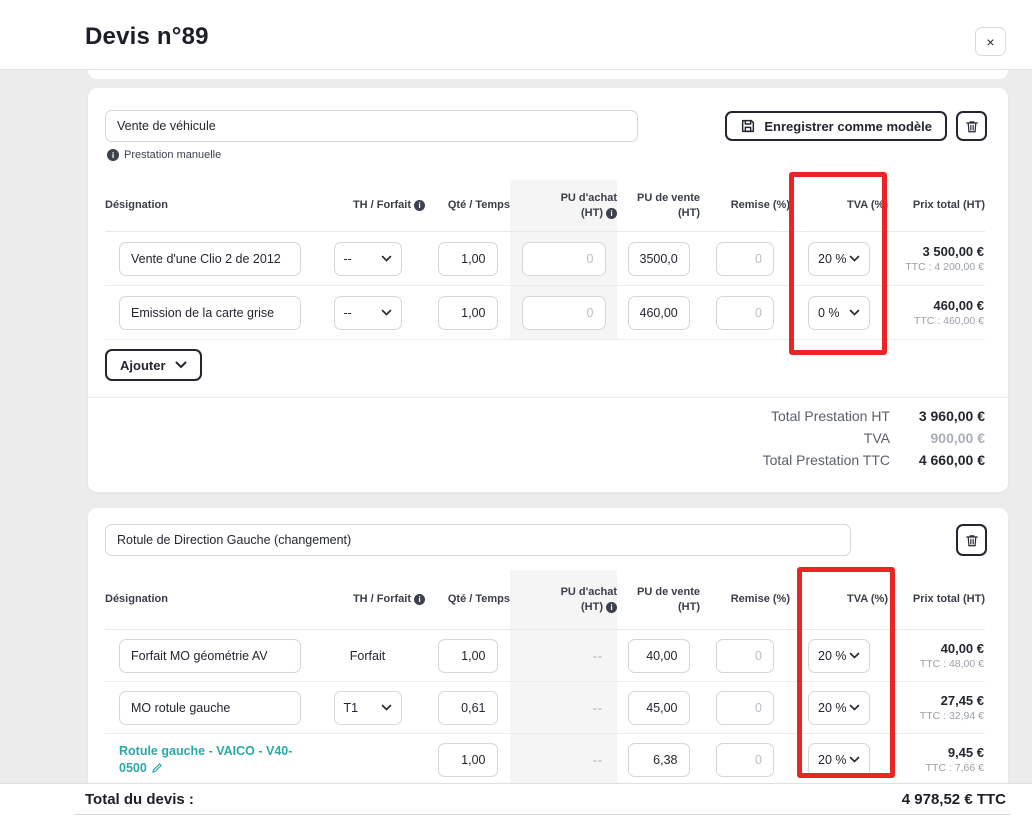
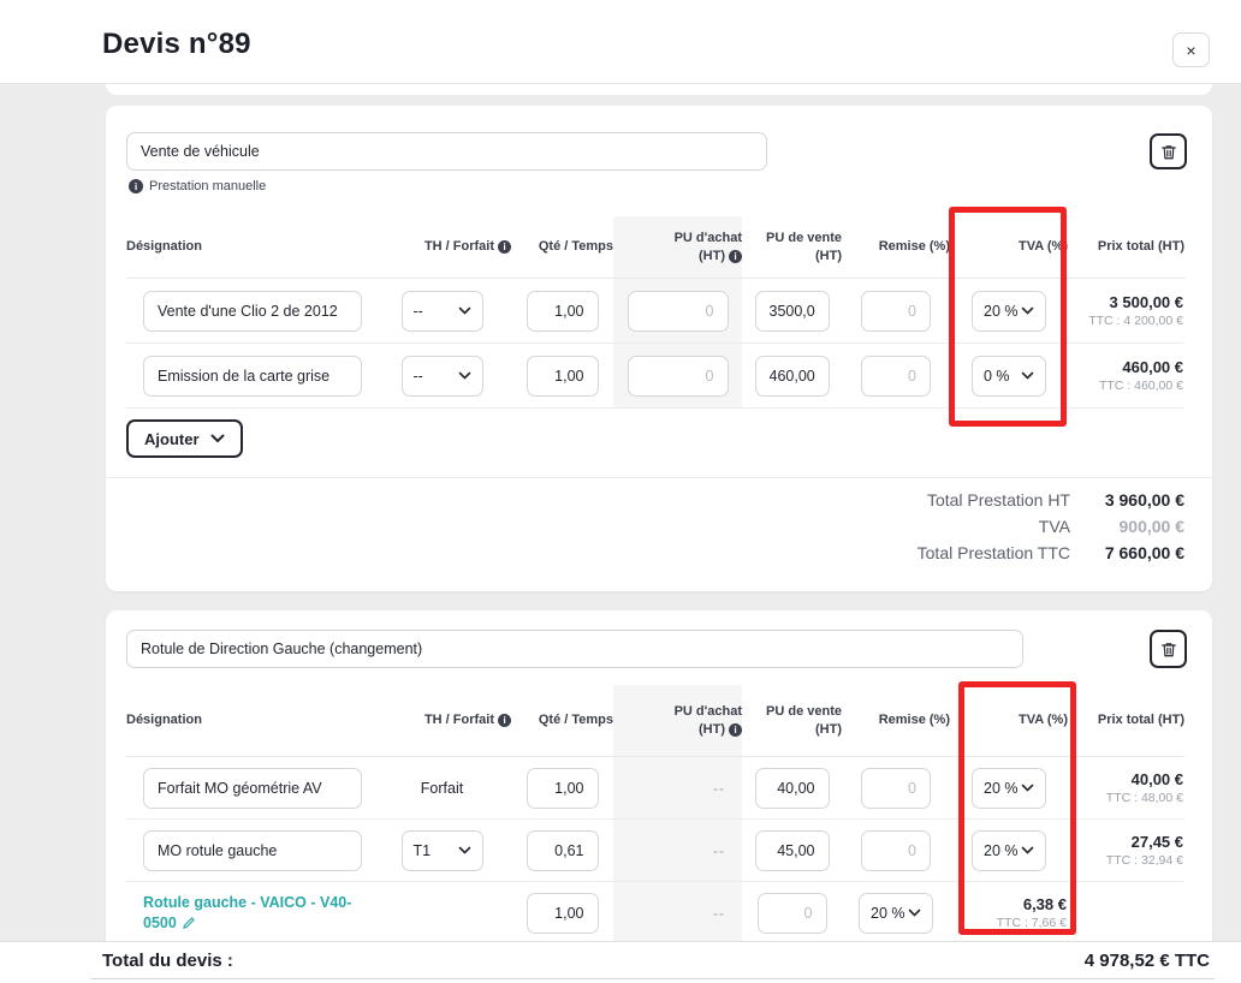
  Devis n°89
  ×
  Vente de véhicule
- Enregistrer comme modèle
  i
  Prestation manuelle
  Désignation
  TH / Forfait
  i
  Qté / Temps
  PU d'achat
  (HT)
  i
  PU de vente
  (HT)
  Remise (%)
  TVA (%)
  Prix total (HT)
  Vente d'une Clio 2 de 2012
  --
  1,00
  0
  3500,0
  0
  20 %
  3 500,00 €
  TTC : 4 200,00 €
  Emission de la carte grise
  --
  1,00
  0
  460,00
  0
  0 %
  460,00 €
  TTC : 460,00 €
  Ajouter
  Total Prestation HT
  3 960,00 €
  TVA
  900,00 €
  Total Prestation TTC
- 4 660,00 €
+ 7 660,00 €
  Rotule de Direction Gauche (changement)
  Désignation
  TH / Forfait
  i
  Qté / Temps
  PU d'achat
  (HT)
  i
  PU de vente
  (HT)
  Remise (%)
  TVA (%)
  Prix total (HT)
  Forfait MO géométrie AV
  Forfait
  1,00
  --
  40,00
  0
  20 %
  40,00 €
  TTC : 48,00 €
  MO rotule gauche
  T1
  0,61
  --
  45,00
  0
  20 %
  27,45 €
  TTC : 32,94 €
  Rotule gauche - VAICO - V40-0500
  1,00
  --
- 6,38
  0
  20 %
- 9,45 €
+ 6,38 €
  TTC : 7,66 €
  Total du devis :
  4 978,52 € TTC
